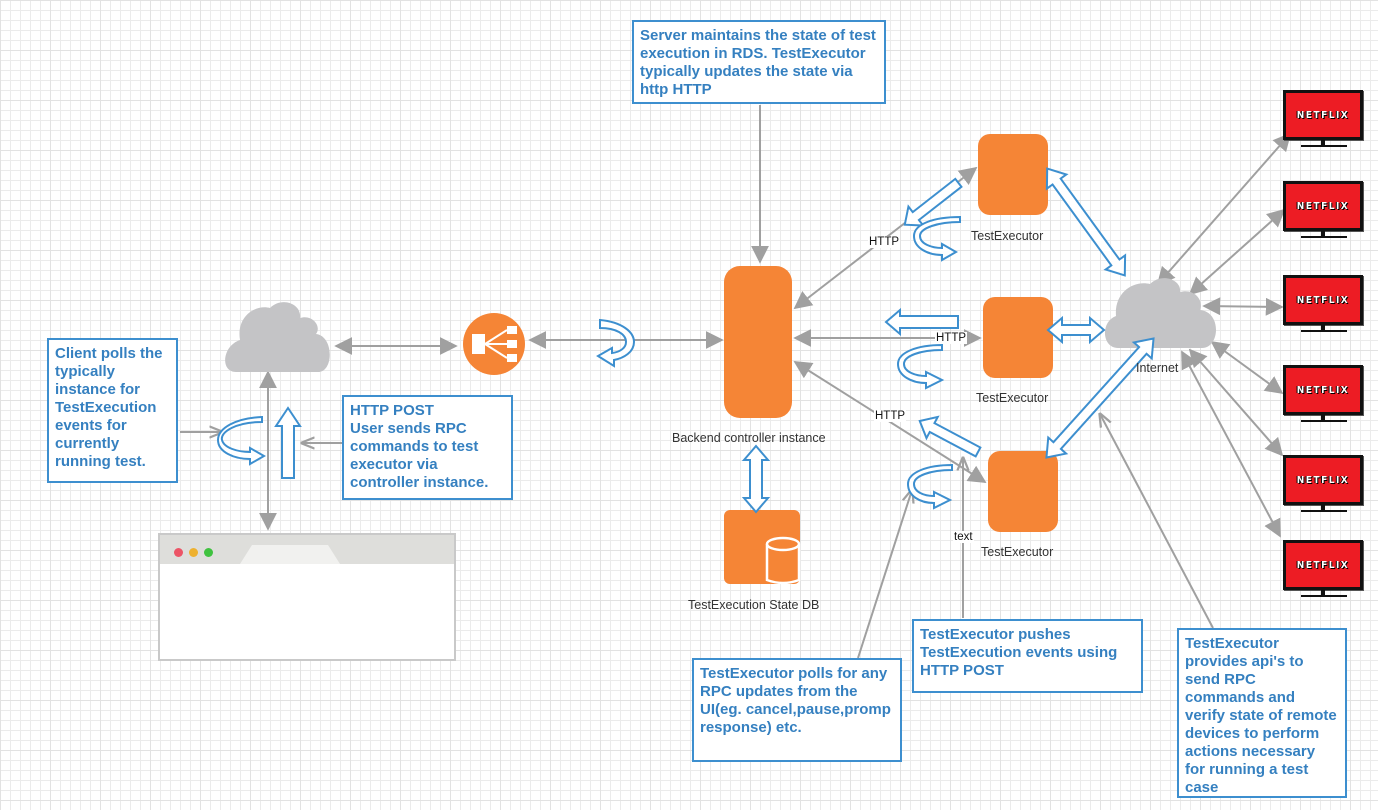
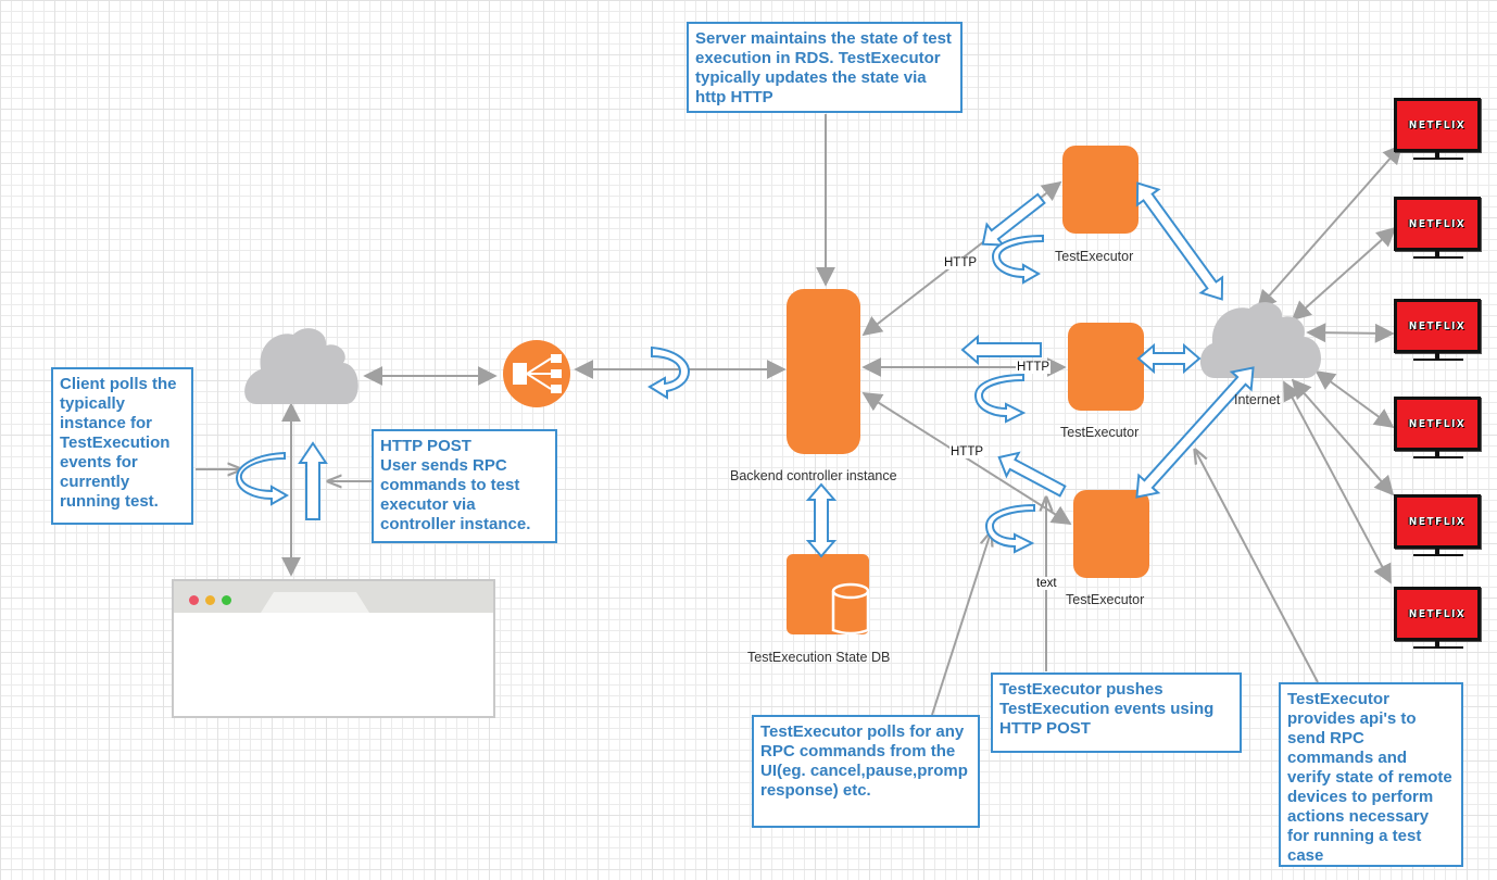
  HTTP
  HTTP
  HTTP
  text
  Backend controller instance
  TestExecution State DB
  TestExecutor
  TestExecutor
  TestExecutor
  Internet
  Server maintains the state of test execution in RDS. TestExecutor typically updates the state via http HTTP
  Client polls the typically instance for TestExecution events for currently running test.
  HTTP POST
  User sends RPC commands to test executor via controller instance.
- TestExecutor polls for any RPC updates from the UI(eg. cancel,pause,promp response) etc.
+ TestExecutor polls for any RPC commands from the UI(eg. cancel,pause,promp response) etc.
  TestExecutor pushes TestExecution events using HTTP POST
  TestExecutor provides api's to send RPC commands and verify state of remote devices to perform actions necessary for running a test case
  NETFLIX
  NETFLIX
  NETFLIX
  NETFLIX
  NETFLIX
  NETFLIX
